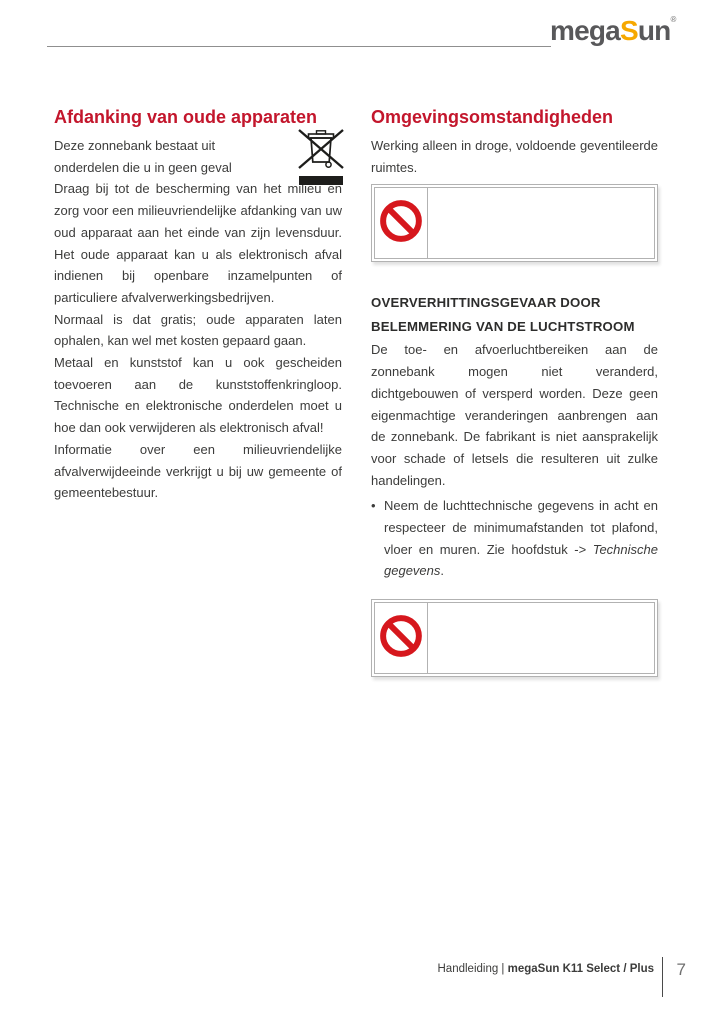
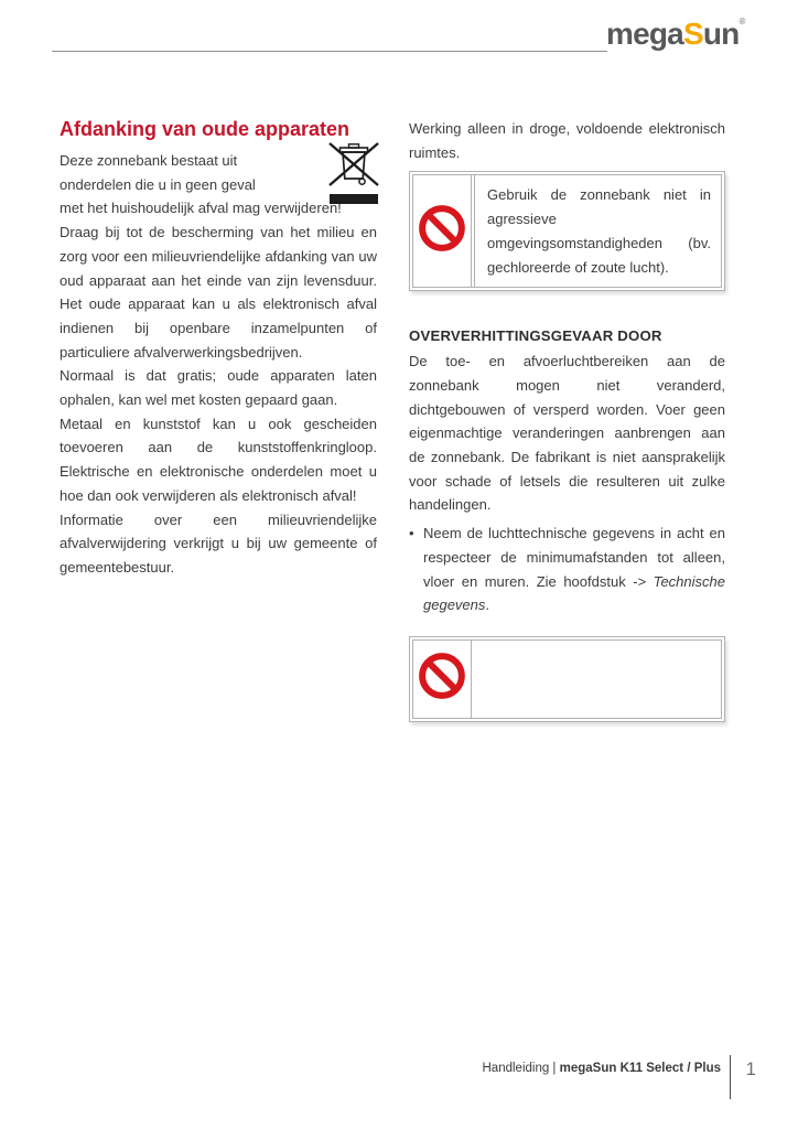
  megaSun®
  Afdanking van oude apparaten
  Deze zonnebank bestaat uit
  onderdelen die u in geen geval
+ met het huishoudelijk afval mag verwijderen!
  Draag bij tot de bescherming van het milieu en zorg voor een milieuvriendelijke afdanking van uw oud apparaat aan het einde van zijn levensduur. Het oude apparaat kan u als elektronisch afval indienen bij openbare inzamelpunten of particuliere afvalverwer­kingsbedrijven.
  Normaal is dat gratis; oude apparaten laten ophalen, kan wel met kosten gepaard gaan.
- Metaal en kunststof kan u ook gescheiden toevoeren aan de kunststoffenkringloop. Technische en elektro­nische onderdelen moet u hoe dan ook verwijderen als elektronisch afval!
+ Metaal en kunststof kan u ook gescheiden toevoeren aan de kunststoffenkringloop. Elektrische en elektro­nische onderdelen moet u hoe dan ook verwijderen als elektronisch afval!
- Informatie over een milieuvriendelijke afvalverwijde­einde verkrijgt u bij uw gemeente of gemeentebestuur.
+ Informatie over een milieuvriendelijke afvalverwijde­ring verkrijgt u bij uw gemeente of gemeentebestuur.
- Omgevingsomstandigheden
- Werking alleen in droge, voldoende geventileerde ruimtes.
+ Werking alleen in droge, voldoende elektronisch ruimtes.
+ Gebruik de zonnebank niet in agres­sieve omgevingsomstandigheden (bv. gechloreerde of zoute lucht).
  OVERVERHITTINGSGEVAAR DOOR
- BELEMMERING VAN DE LUCHTSTROOM
- De toe- en afvoerluchtbereiken aan de zonnebank mogen niet veranderd, dichtgebouwen of versperd worden. Deze geen eigenmachtige veranderingen aanbrengen aan de zonnebank. De fabrikant is niet aansprakelijk voor schade of letsels die resulteren uit zulke handelingen.
+ De toe- en afvoerluchtbereiken aan de zonnebank mogen niet veranderd, dichtgebouwen of versperd worden. Voer geen eigenmachtige veranderingen aanbrengen aan de zonnebank. De fabrikant is niet aansprakelijk voor schade of letsels die resulteren uit zulke handelingen.
  •
- Neem de luchttechnische gegevens in acht en res­pecteer de minimumafstanden tot plafond, vloer en muren. Zie hoofdstuk -> Technische gegevens.
+ Neem de luchttechnische gegevens in acht en res­pecteer de minimumafstanden tot alleen, vloer en muren. Zie hoofdstuk -> Technische gegevens.
  Handleiding | megaSun K11 Select / Plus
- 7
+ 1
